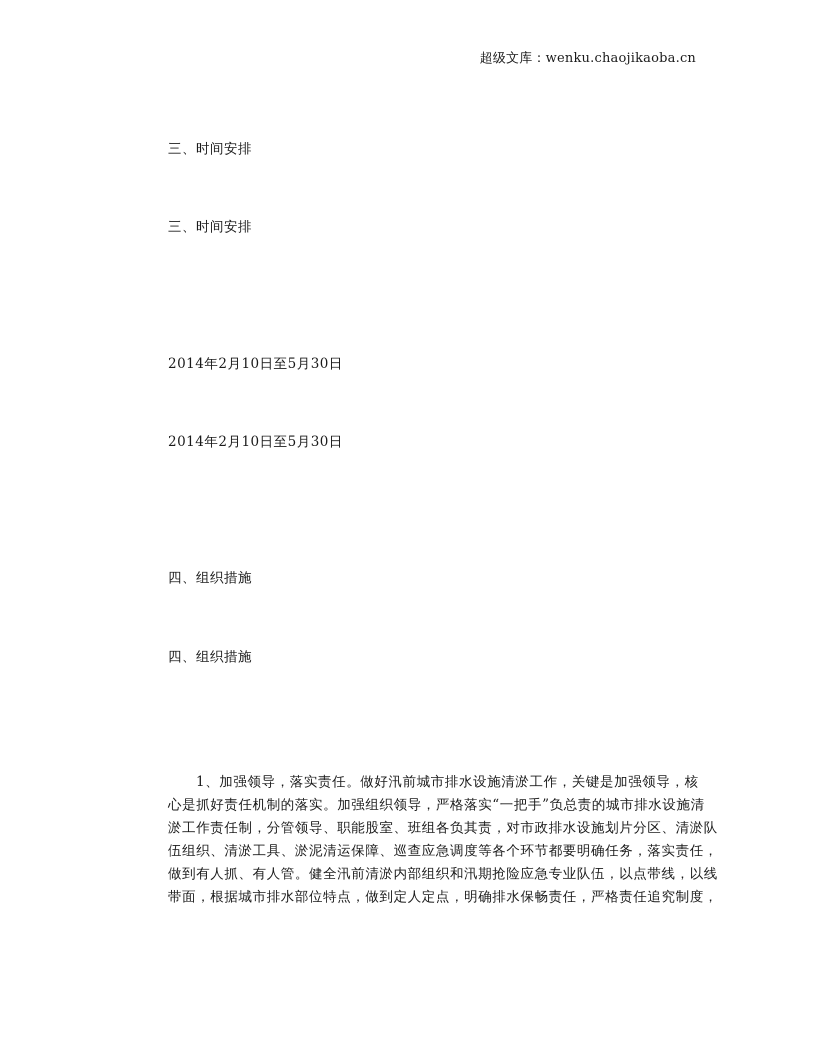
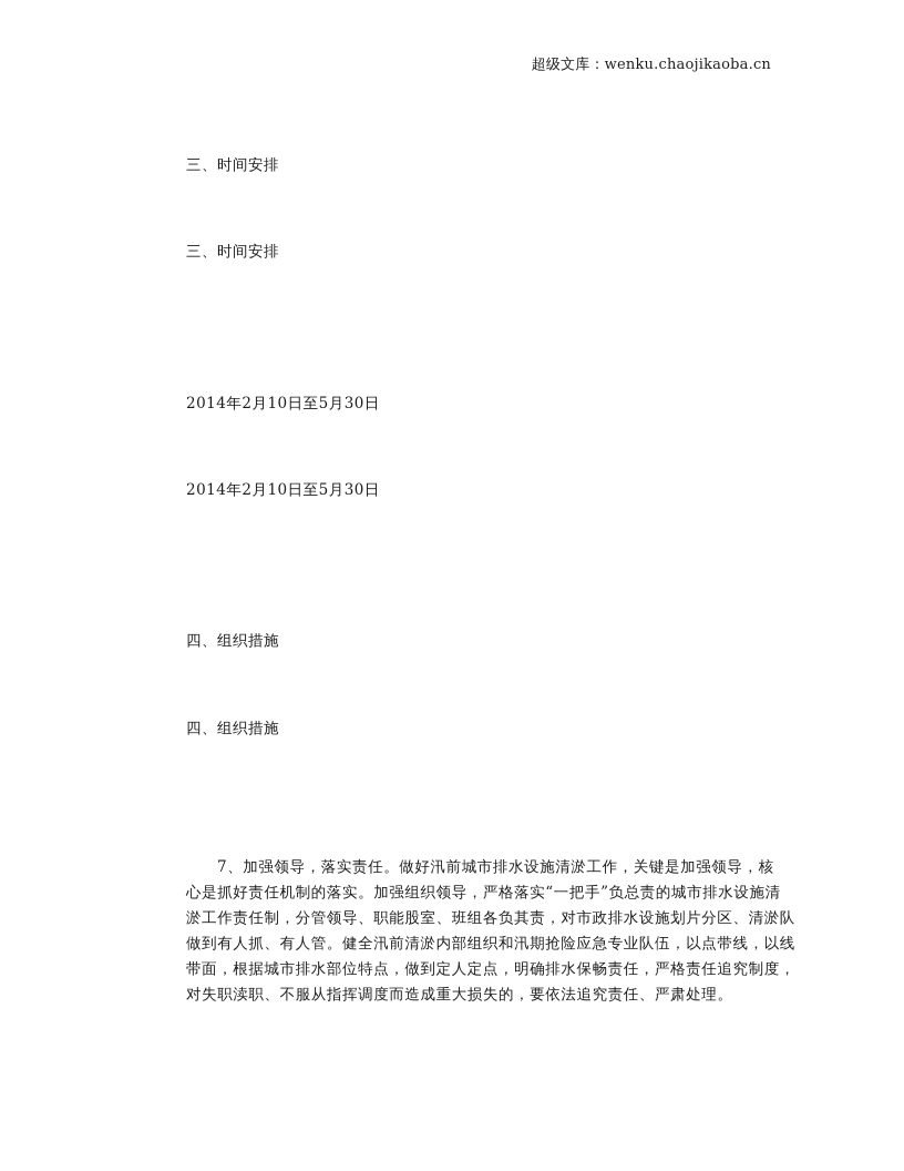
  超级文库：wenku.chaojikaoba.cn
  三、时间安排
  三、时间安排
  2014年2月10日至5月30日
  2014年2月10日至5月30日
  四、组织措施
  四、组织措施
- 1、加强领导，落实责任。做好汛前城市排水设施清淤工作，关键是加强领导，核
+ 7、加强领导，落实责任。做好汛前城市排水设施清淤工作，关键是加强领导，核
  心是抓好责任机制的落实。加强组织领导，严格落实“一把手”负总责的城市排水设施清
  淤工作责任制，分管领导、职能股室、班组各负其责，对市政排水设施划片分区、清淤队
- 伍组织、清淤工具、淤泥清运保障、巡查应急调度等各个环节都要明确任务，落实责任，
  做到有人抓、有人管。健全汛前清淤内部组织和汛期抢险应急专业队伍，以点带线，以线
  带面，根据城市排水部位特点，做到定人定点，明确排水保畅责任，严格责任追究制度，
+ 对失职渎职、不服从指挥调度而造成重大损失的，要依法追究责任、严肃处理。
